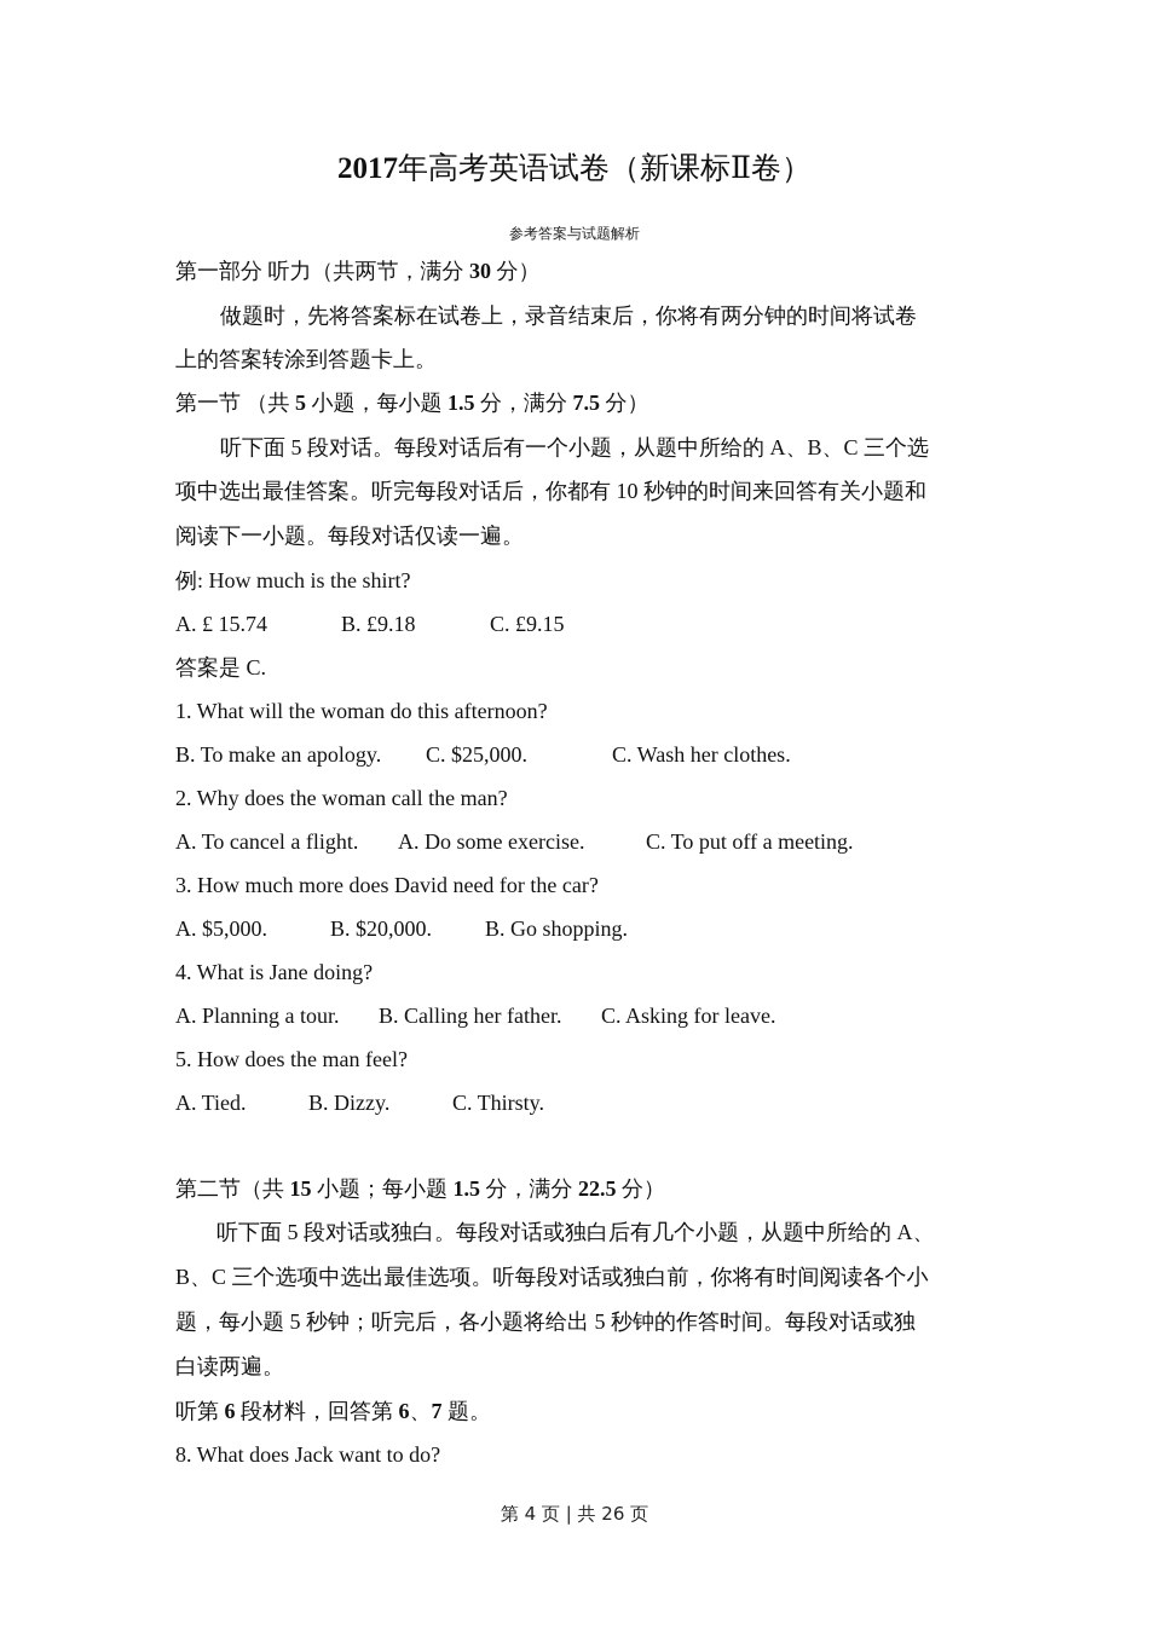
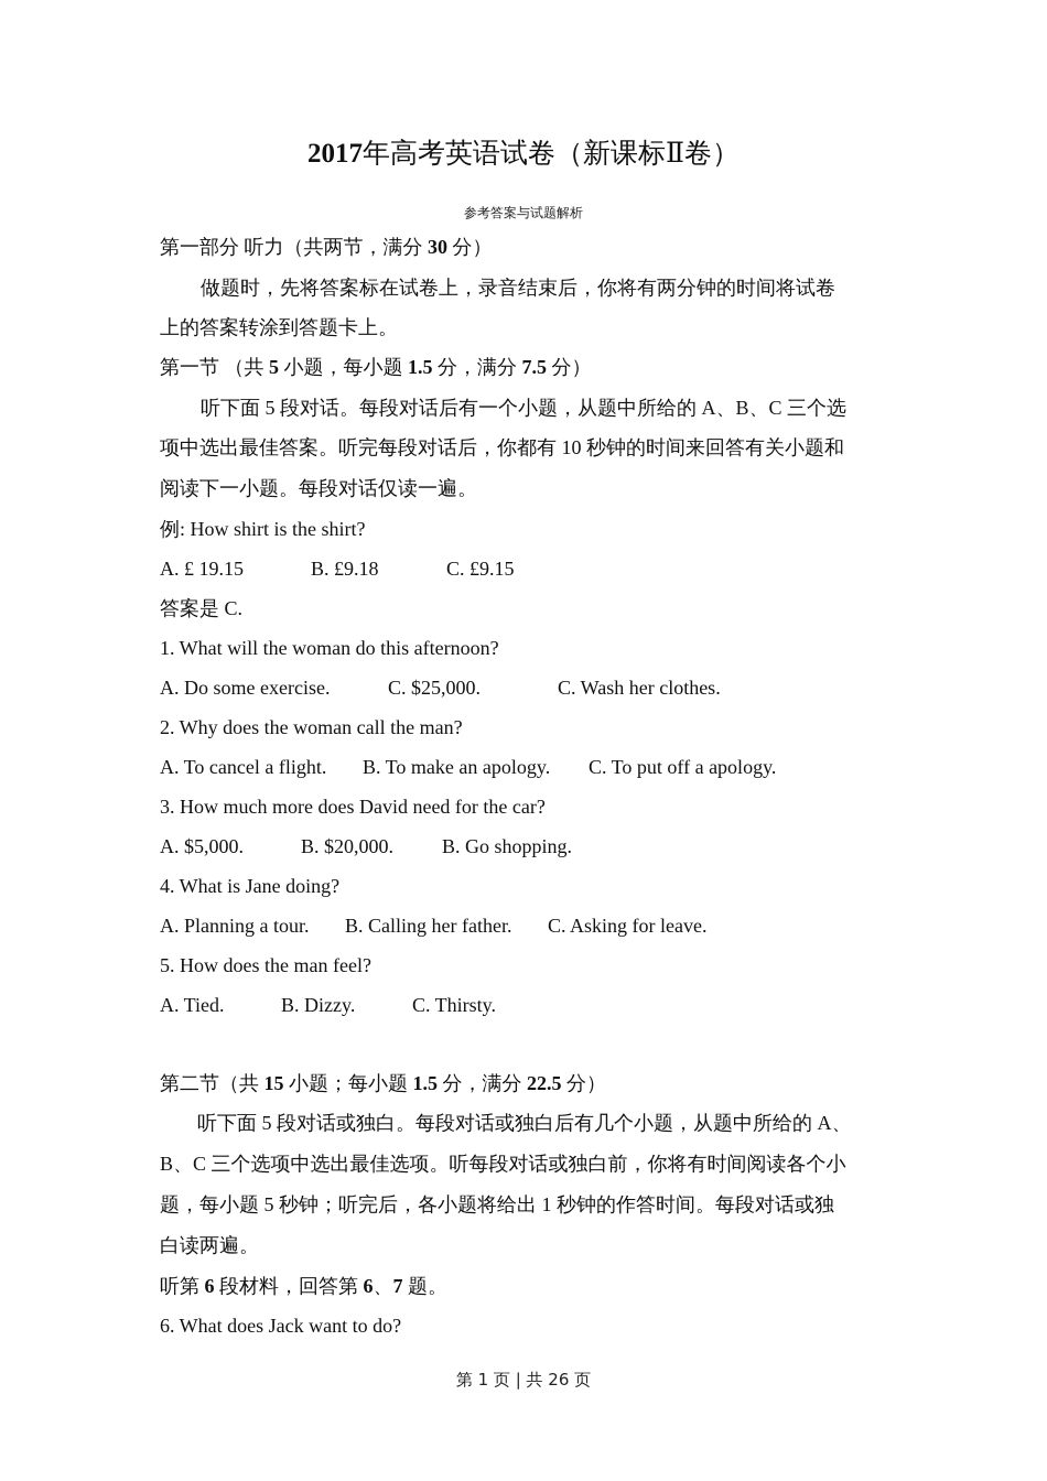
  2017年高考英语试卷（新课标Ⅱ卷）
  参考答案与试题解析
  第一部分 听力（共两节，满分 30 分）
  做题时，先将答案标在试卷上，录音结束后，你将有两分钟的时间将试卷
  上的答案转涂到答题卡上。
  第一节 （共 5 小题，每小题 1.5 分，满分 7.5 分）
  听下面 5 段对话。每段对话后有一个小题，从题中所给的 A、B、C 三个选
  项中选出最佳答案。听完每段对话后，你都有 10 秒钟的时间来回答有关小题和
  阅读下一小题。每段对话仅读一遍。
- 例: How much is the shirt?
+ 例: How shirt is the shirt?
- A. £ 15.74
+ A. £ 19.15
  B. £9.18
  C. £9.15
  答案是 C.
  1. What will the woman do this afternoon?
- B. To make an apology.
+ A. Do some exercise.
  C. $25,000.
  C. Wash her clothes.
  2. Why does the woman call the man?
  A. To cancel a flight.
- A. Do some exercise.
+ B. To make an apology.
- C. To put off a meeting.
+ C. To put off a apology.
  3. How much more does David need for the car?
  A. $5,000.
  B. $20,000.
  B. Go shopping.
  4. What is Jane doing?
  A. Planning a tour.
  B. Calling her father.
  C. Asking for leave.
  5. How does the man feel?
  A. Tied.
  B. Dizzy.
  C. Thirsty.
  第二节（共 15 小题；每小题 1.5 分，满分 22.5 分）
  听下面 5 段对话或独白。每段对话或独白后有几个小题，从题中所给的 A、
  B、C 三个选项中选出最佳选项。听每段对话或独白前，你将有时间阅读各个小
- 题，每小题 5 秒钟；听完后，各小题将给出 5 秒钟的作答时间。每段对话或独
+ 题，每小题 5 秒钟；听完后，各小题将给出 1 秒钟的作答时间。每段对话或独
  白读两遍。
  听第 6 段材料，回答第 6、7 题。
- 8. What does Jack want to do?
+ 6. What does Jack want to do?
- 第 4 页 | 共 26 页
+ 第 1 页 | 共 26 页
